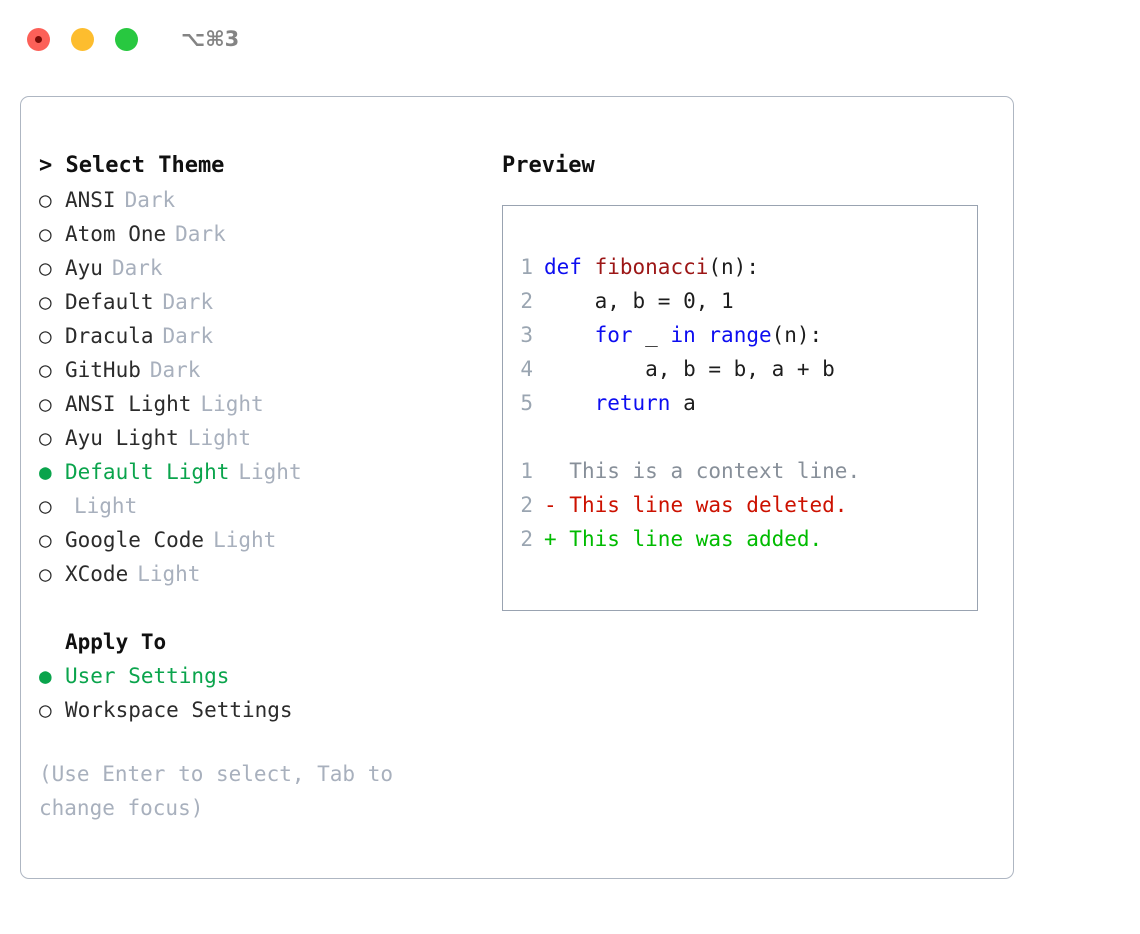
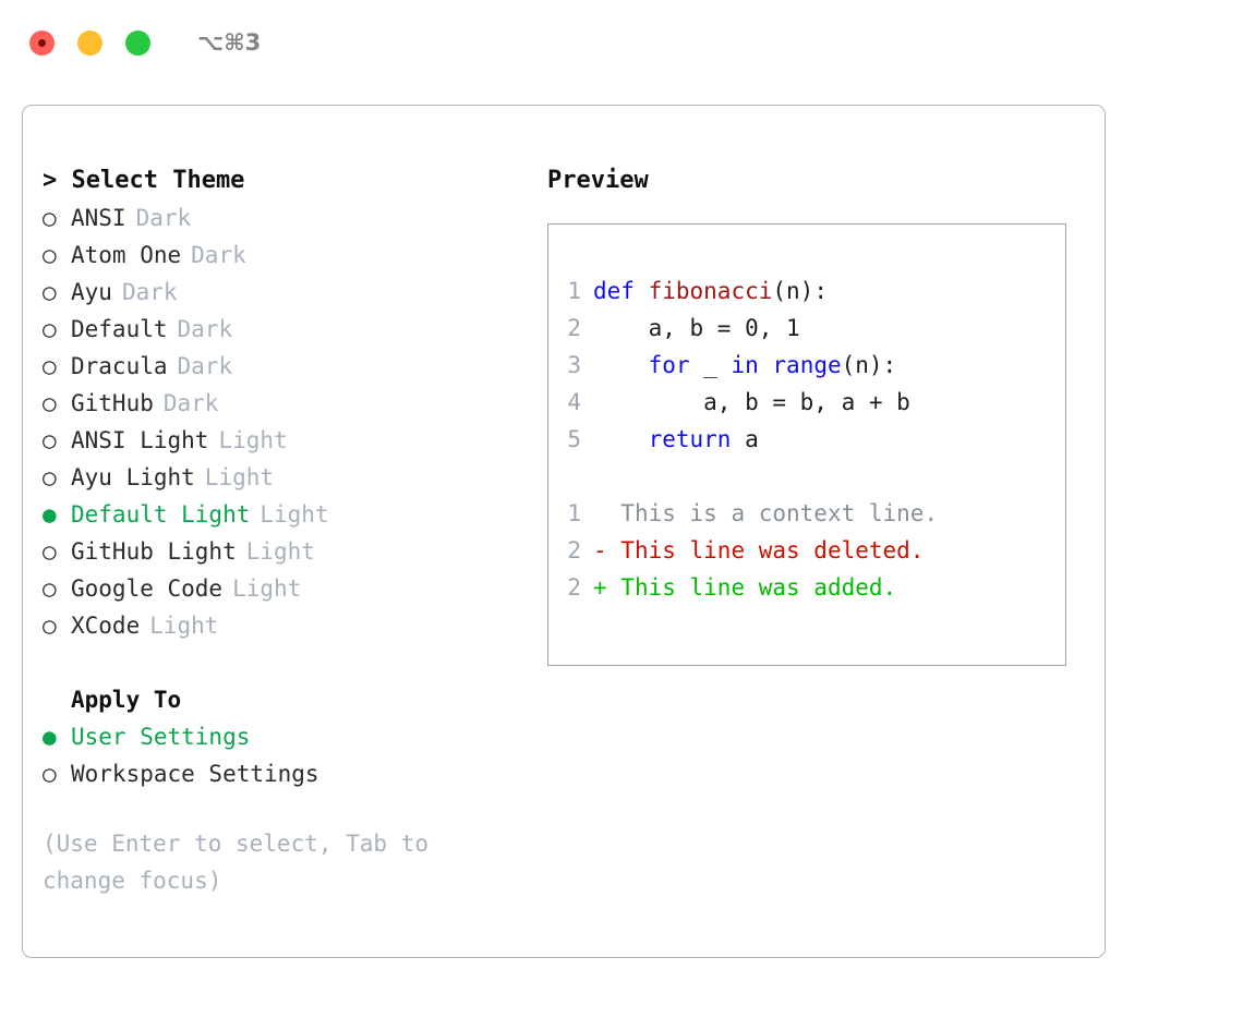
  ⌥⌘3
  > Select Theme
  ○
  ANSI
  Dark
  ○
  Atom One
  Dark
  ○
  Ayu
  Dark
  ○
  Default
  Dark
  ○
  Dracula
  Dark
  ○
  GitHub
  Dark
  ○
  ANSI Light
  Light
  ○
  Ayu Light
  Light
  ●
  Default Light
  Light
  ○
+ GitHub Light
  Light
  ○
  Google Code
  Light
  ○
  XCode
  Light
  Apply To
  ●
  User Settings
  ○
  Workspace Settings
  (Use Enter to select, Tab to change focus)
  Preview
  1
  def fibonacci(n):
  2
  a, b = 0, 1
  3
  for _ in range(n):
  4
  a, b = b, a + b
  5
  return a
  1
  This is a context line.
  2
  -
  This line was deleted.
  2
  +
  This line was added.
